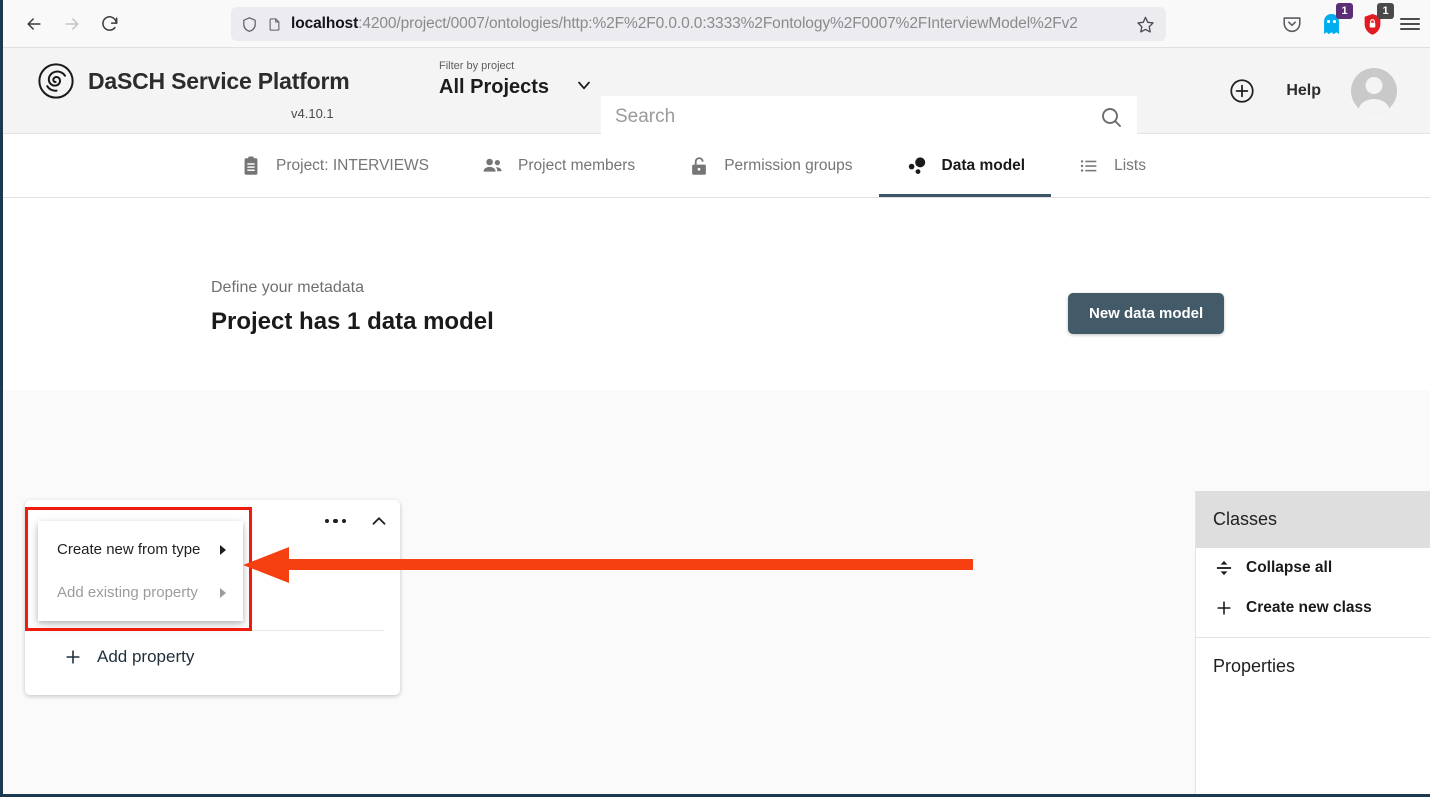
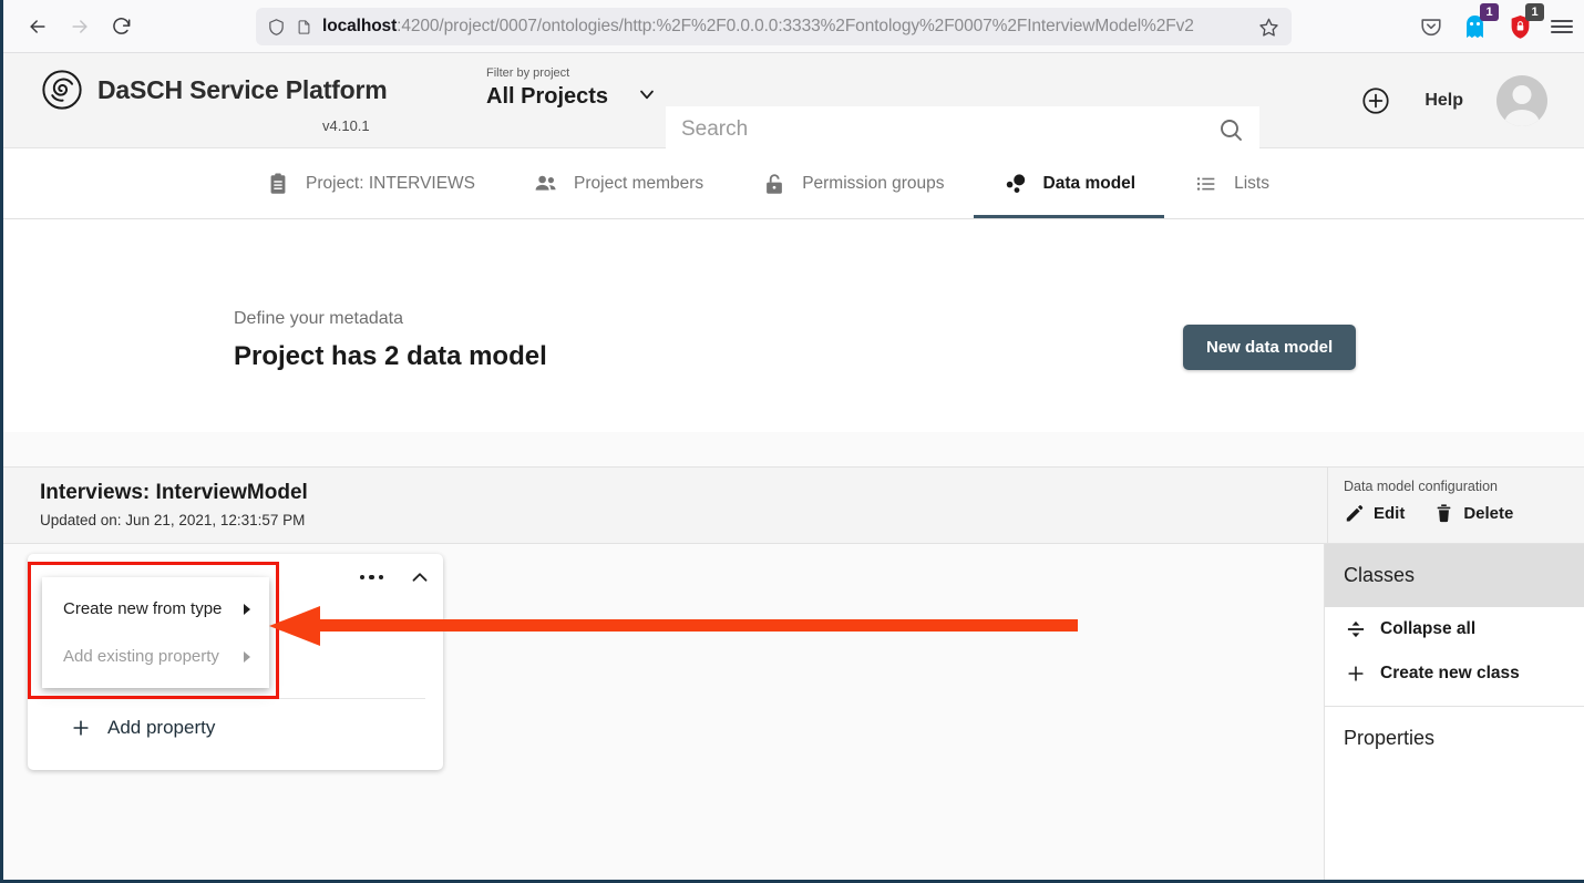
  localhost:4200/project/0007/ontologies/http:%2F%2F0.0.0.0:3333%2Fontology%2F0007%2FInterviewModel%2Fv2
  1
  1
  DaSCH Service Platform
  v4.10.1
  Filter by project
  All Projects
  Search
  Help
  Project: INTERVIEWS
  Project members
  Permission groups
  Data model
  Lists
  Define your metadata
- Project has 1 data model
+ Project has 2 data model
  New data model
+ Interviews: InterviewModel
+ Updated on: Jun 21, 2021, 12:31:57 PM
+ Data model configuration
+ Edit
+ Delete
  Add property
  Classes
  Collapse all
  Create new class
  Properties
  Create new from type
  Add existing property
